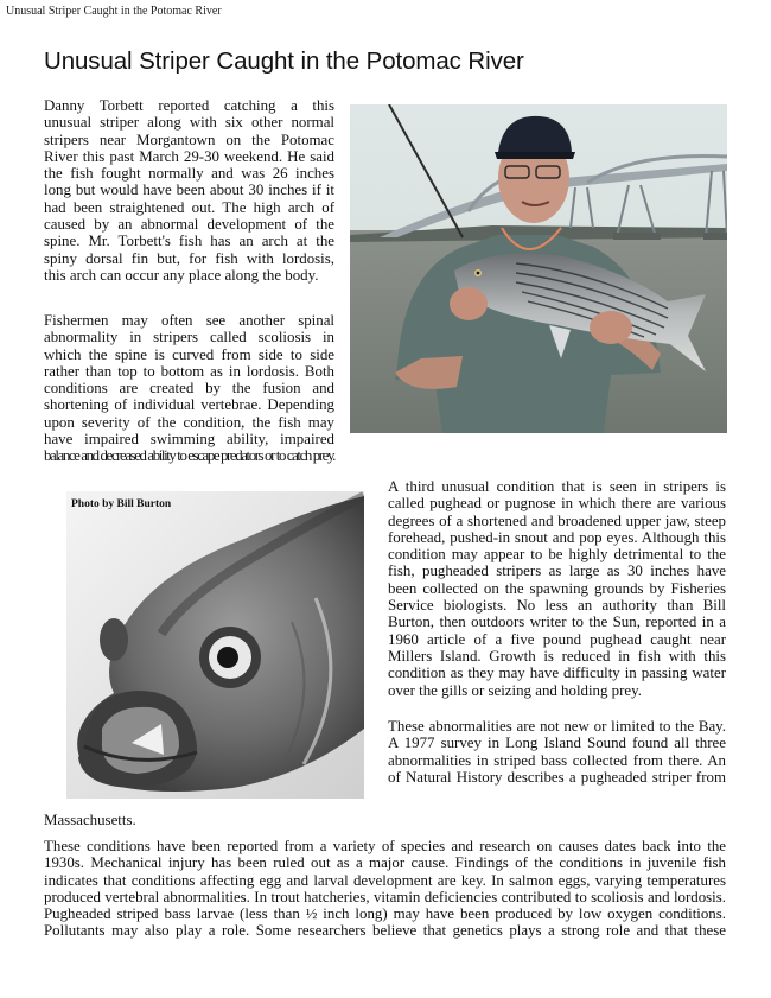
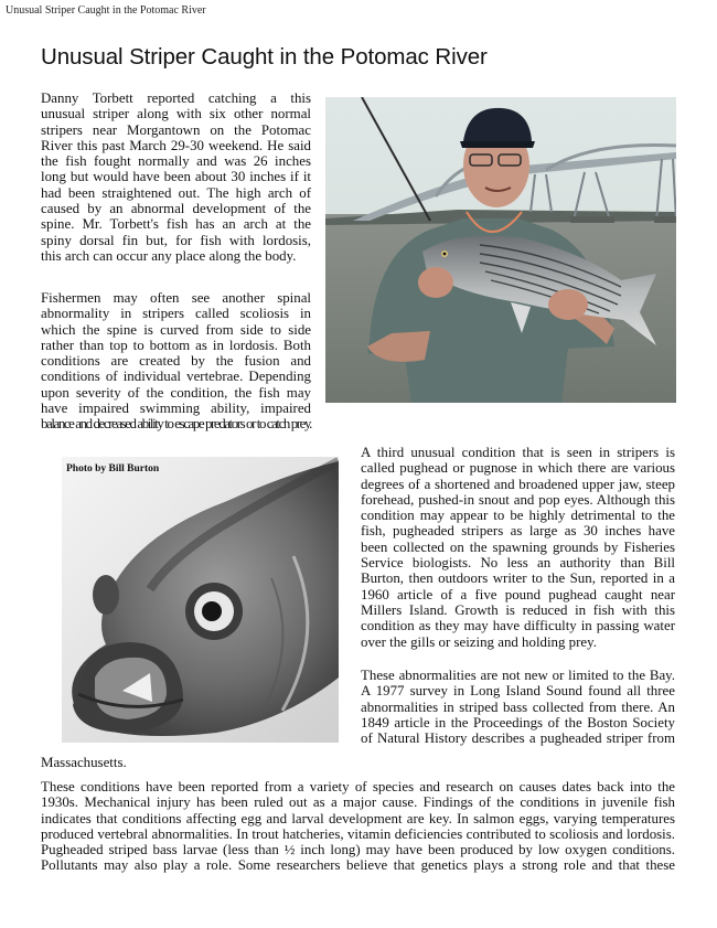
  Unusual Striper Caught in the Potomac River
  Unusual Striper Caught in the Potomac River
  Danny Torbett reported catching a this
  unusual striper along with six other normal
  stripers near Morgantown on the Potomac
  River this past March 29-30 weekend. He said
  the fish fought normally and was 26 inches
  long but would have been about 30 inches if it
  had been straightened out. The high arch of
  caused by an abnormal development of the
  spine. Mr. Torbett's fish has an arch at the
  spiny dorsal fin but, for fish with lordosis,
  this arch can occur any place along the body.
  Fishermen may often see another spinal
  abnormality in stripers called scoliosis in
  which the spine is curved from side to side
  rather than top to bottom as in lordosis. Both
  conditions are created by the fusion and
- shortening of individual vertebrae. Depending
+ conditions of individual vertebrae. Depending
  upon severity of the condition, the fish may
  have impaired swimming ability, impaired
  balance and decreased ability to escape predators or to catch prey.
  Photo by Bill Burton
  A third unusual condition that is seen in stripers is
  called pughead or pugnose in which there are various
  degrees of a shortened and broadened upper jaw, steep
  forehead, pushed-in snout and pop eyes. Although this
  condition may appear to be highly detrimental to the
  fish, pugheaded stripers as large as 30 inches have
  been collected on the spawning grounds by Fisheries
  Service biologists. No less an authority than Bill
  Burton, then outdoors writer to the Sun, reported in a
  1960 article of a five pound pughead caught near
  Millers Island. Growth is reduced in fish with this
  condition as they may have difficulty in passing water
  over the gills or seizing and holding prey.
  These abnormalities are not new or limited to the Bay.
  A 1977 survey in Long Island Sound found all three
  abnormalities in striped bass collected from there. An
+ 1849 article in the Proceedings of the Boston Society
  of Natural History describes a pugheaded striper from
  Massachusetts.
  These conditions have been reported from a variety of species and research on causes dates back into the
  1930s. Mechanical injury has been ruled out as a major cause. Findings of the conditions in juvenile fish
  indicates that conditions affecting egg and larval development are key. In salmon eggs, varying temperatures
  produced vertebral abnormalities. In trout hatcheries, vitamin deficiencies contributed to scoliosis and lordosis.
  Pugheaded striped bass larvae (less than ½ inch long) may have been produced by low oxygen conditions.
  Pollutants may also play a role. Some researchers believe that genetics plays a strong role and that these
